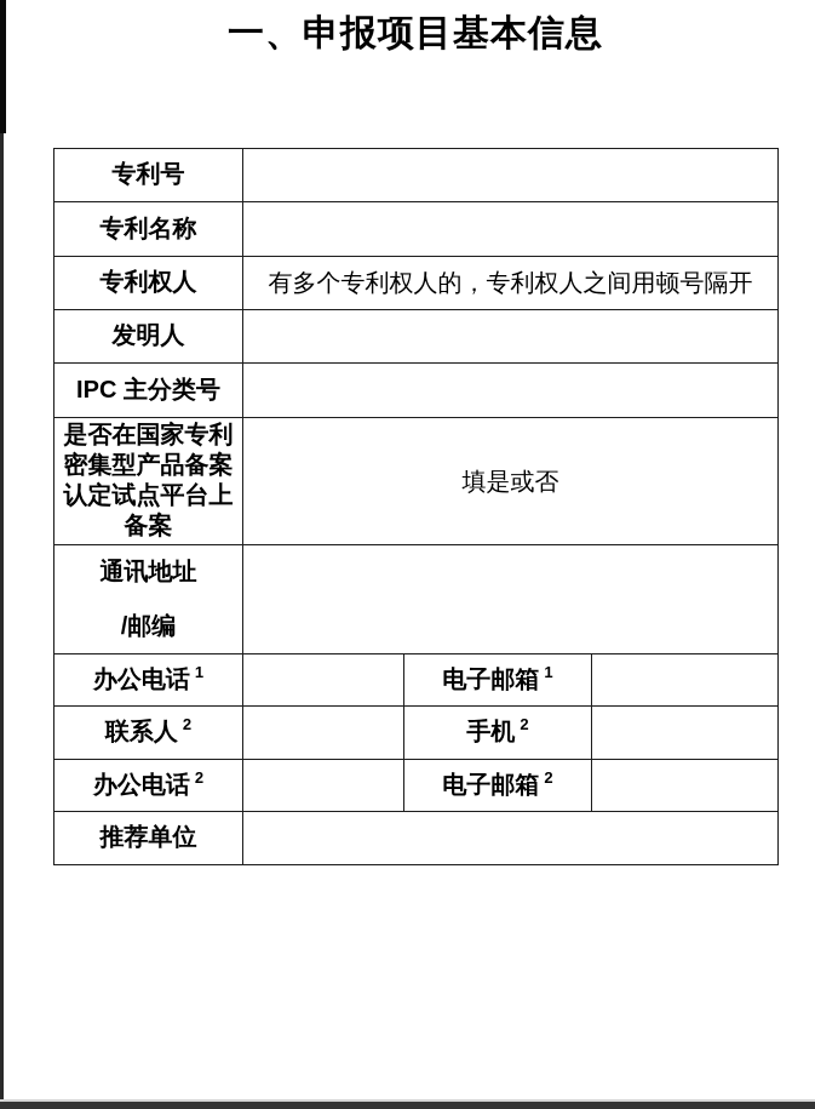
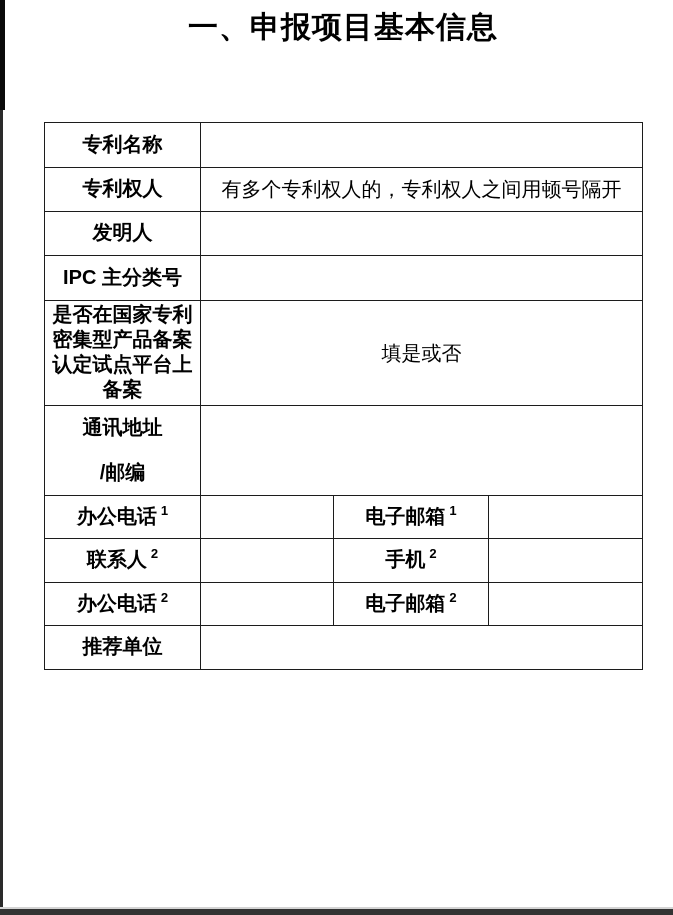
  一、申报项目基本信息
- 专利号
  专利名称
  专利权人	有多个专利权人的，专利权人之间用顿号隔开
  发明人
  IPC 主分类号
  是否在国家专利密集型产品备案认定试点平台上备案	填是或否
  通讯地址 /邮编
  办公电话 1		电子邮箱 1
  联系人 2		手机 2
  办公电话 2		电子邮箱 2
  推荐单位
